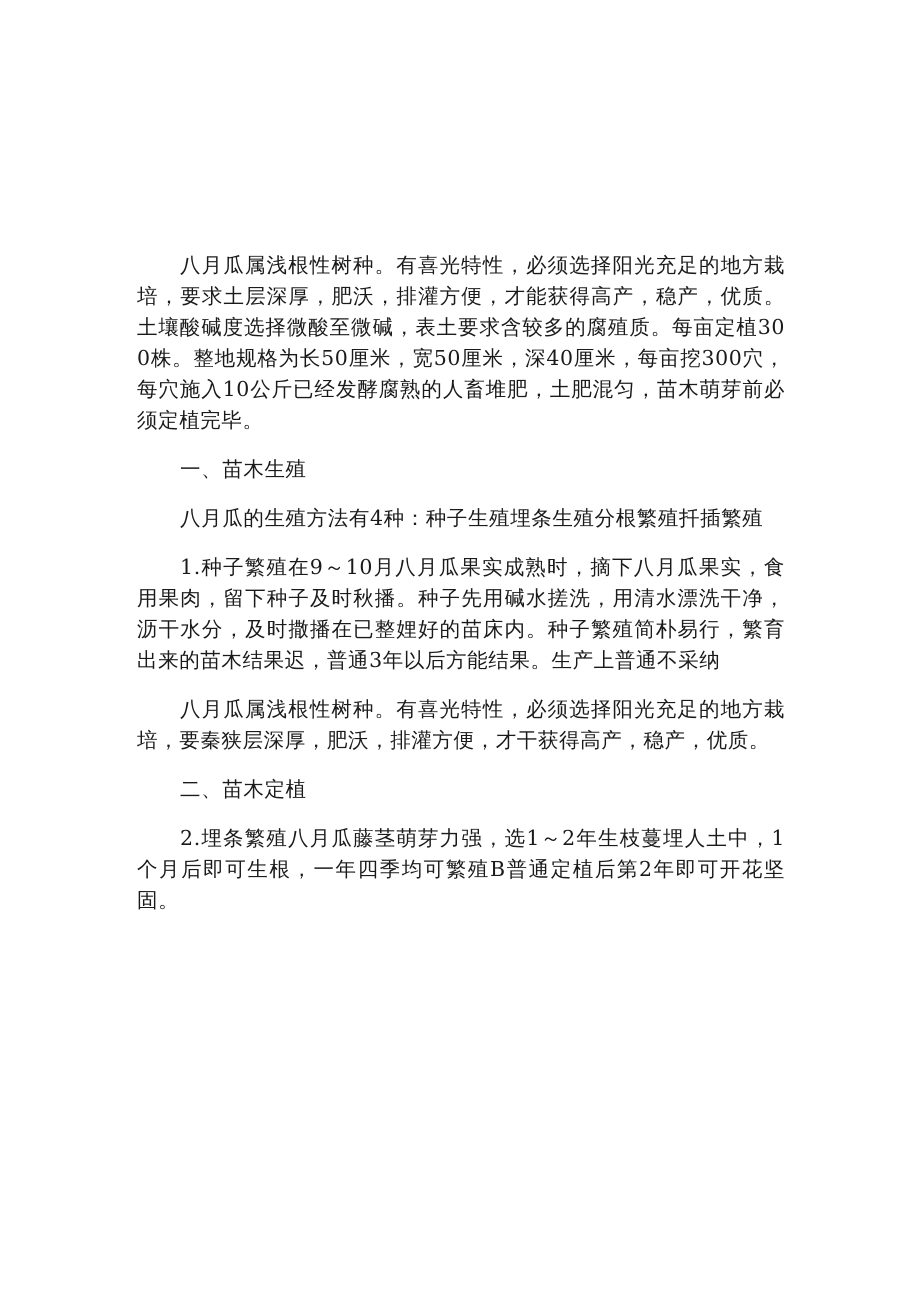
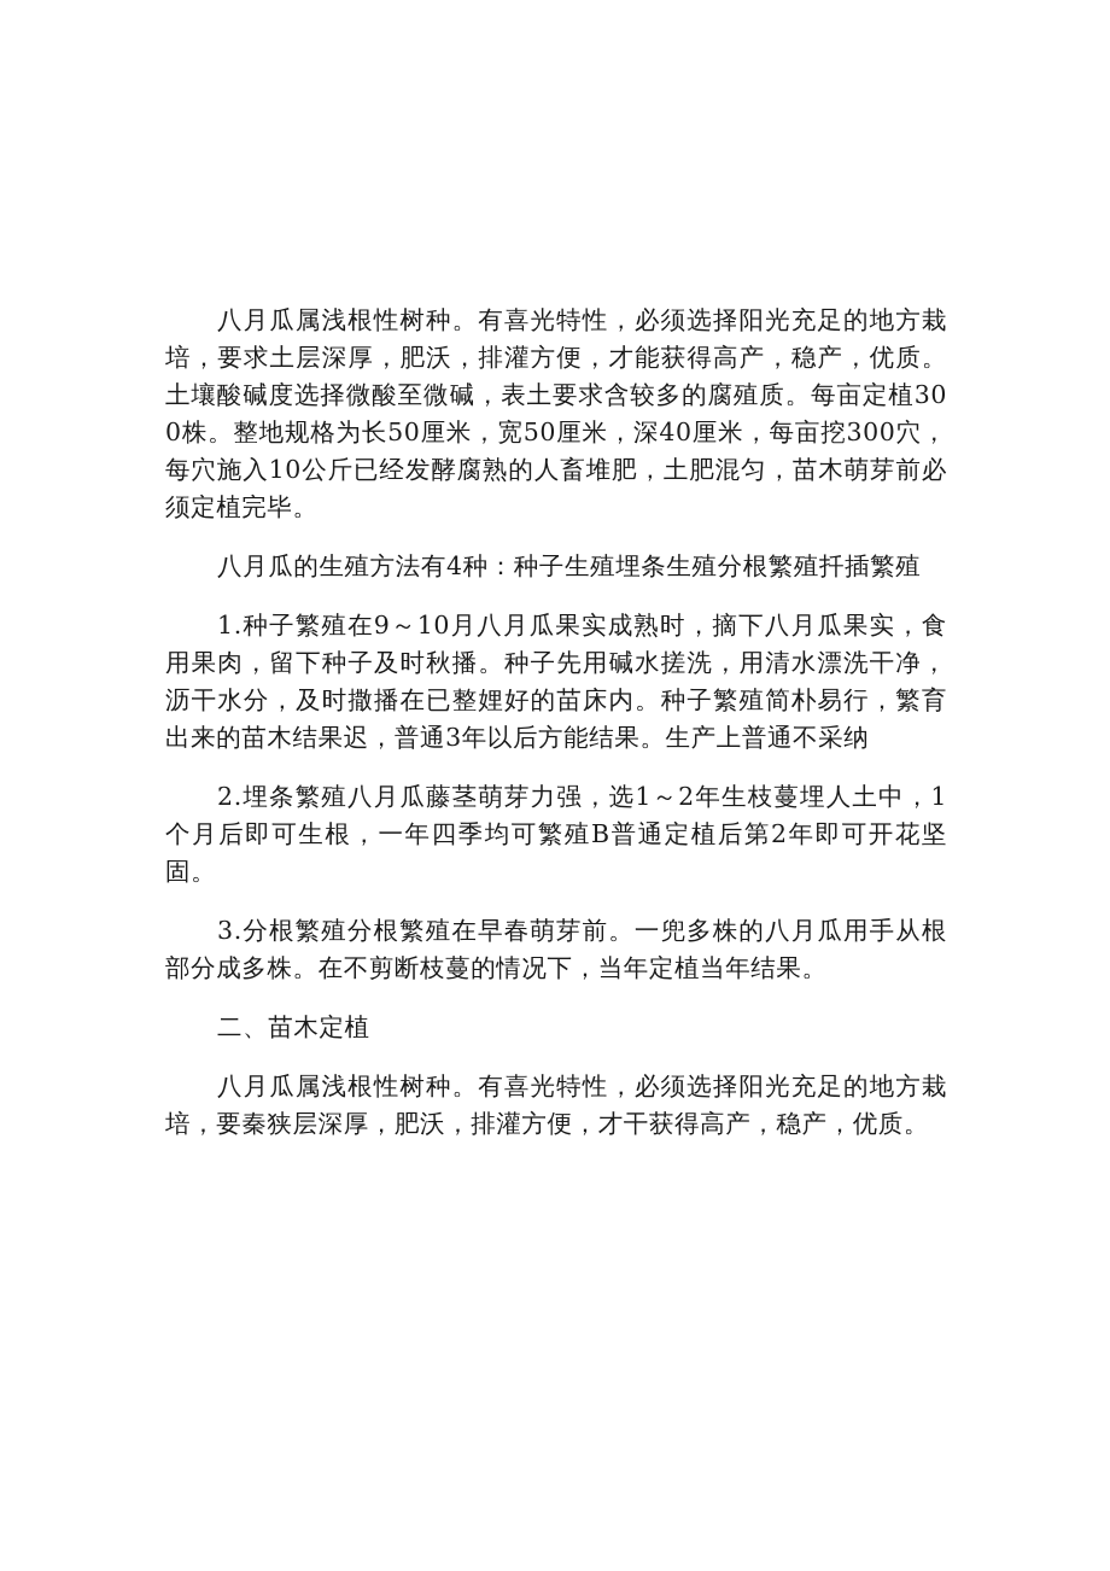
  八月瓜属浅根性树种。有喜光特性，必须选择阳光充足的地方栽培，要求土层深厚，肥沃，排灌方便，才能获得高产，稳产，优质。土壤酸碱度选择微酸至微碱，表土要求含较多的腐殖质。每亩定植300株。整地规格为长50厘米，宽50厘米，深40厘米，每亩挖300穴，每穴施入10公斤已经发酵腐熟的人畜堆肥，土肥混匀，苗木萌芽前必须定植完毕。
- 一、苗木生殖
  八月瓜的生殖方法有4种：种子生殖埋条生殖分根繁殖扦插繁殖
  1.种子繁殖在9～10月八月瓜果实成熟时，摘下八月瓜果实，食用果肉，留下种子及时秋播。种子先用碱水搓洗，用清水漂洗干净，沥干水分，及时撒播在已整娌好的苗床内。种子繁殖简朴易行，繁育出来的苗木结果迟，普通3年以后方能结果。生产上普通不采纳
- 八月瓜属浅根性树种。有喜光特性，必须选择阳光充足的地方栽培，要秦狭层深厚，肥沃，排灌方便，才干获得高产，稳产，优质。
+ 2.埋条繁殖八月瓜藤茎萌芽力强，选1～2年生枝蔓埋人土中，1个月后即可生根，一年四季均可繁殖B普通定植后第2年即可开花坚固。
+ 3.分根繁殖分根繁殖在早春萌芽前。一兜多株的八月瓜用手从根部分成多株。在不剪断枝蔓的情况下，当年定植当年结果。
  二、苗木定植
- 2.埋条繁殖八月瓜藤茎萌芽力强，选1～2年生枝蔓埋人土中，1个月后即可生根，一年四季均可繁殖B普通定植后第2年即可开花坚固。
+ 八月瓜属浅根性树种。有喜光特性，必须选择阳光充足的地方栽培，要秦狭层深厚，肥沃，排灌方便，才干获得高产，稳产，优质。
